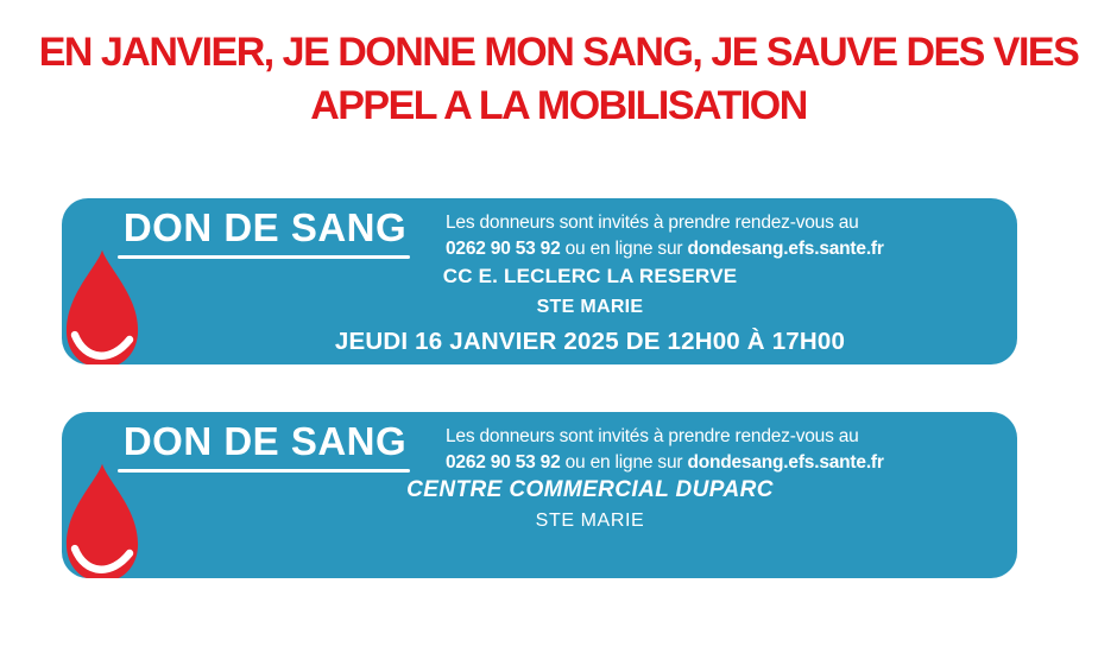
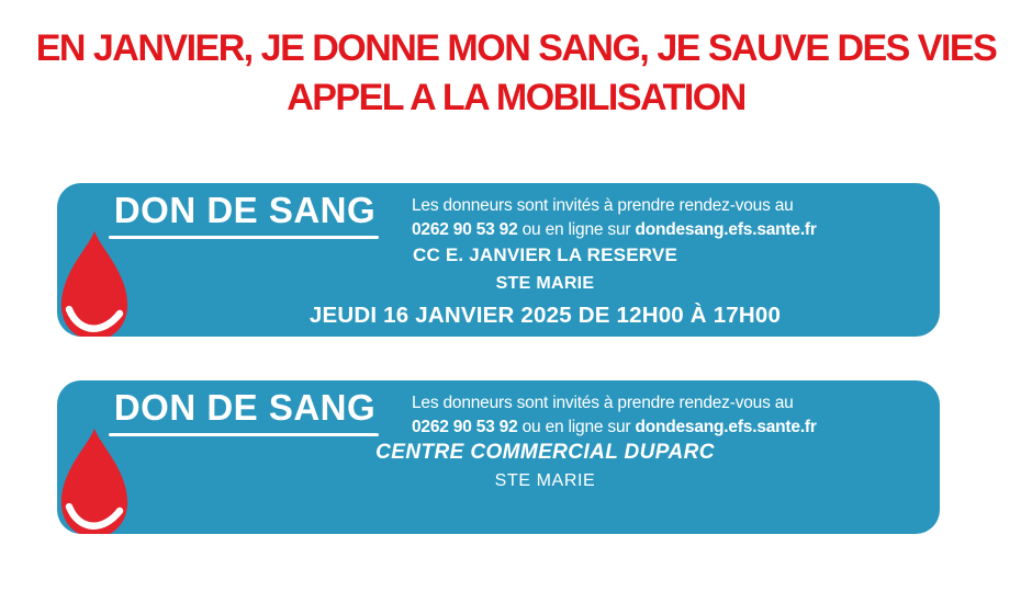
  EN JANVIER, JE DONNE MON SANG, JE SAUVE DES VIES
  APPEL A LA MOBILISATION
  DON DE SANG
  Les donneurs sont invités à prendre rendez-vous au
  0262 90 53 92 ou en ligne sur dondesang.efs.sante.fr
- CC E. LECLERC LA RESERVE
+ CC E. JANVIER LA RESERVE
  STE MARIE
  JEUDI 16 JANVIER 2025 DE 12H00 À 17H00
  DON DE SANG
  Les donneurs sont invités à prendre rendez-vous au
  0262 90 53 92 ou en ligne sur dondesang.efs.sante.fr
  CENTRE COMMERCIAL DUPARC
  STE MARIE
